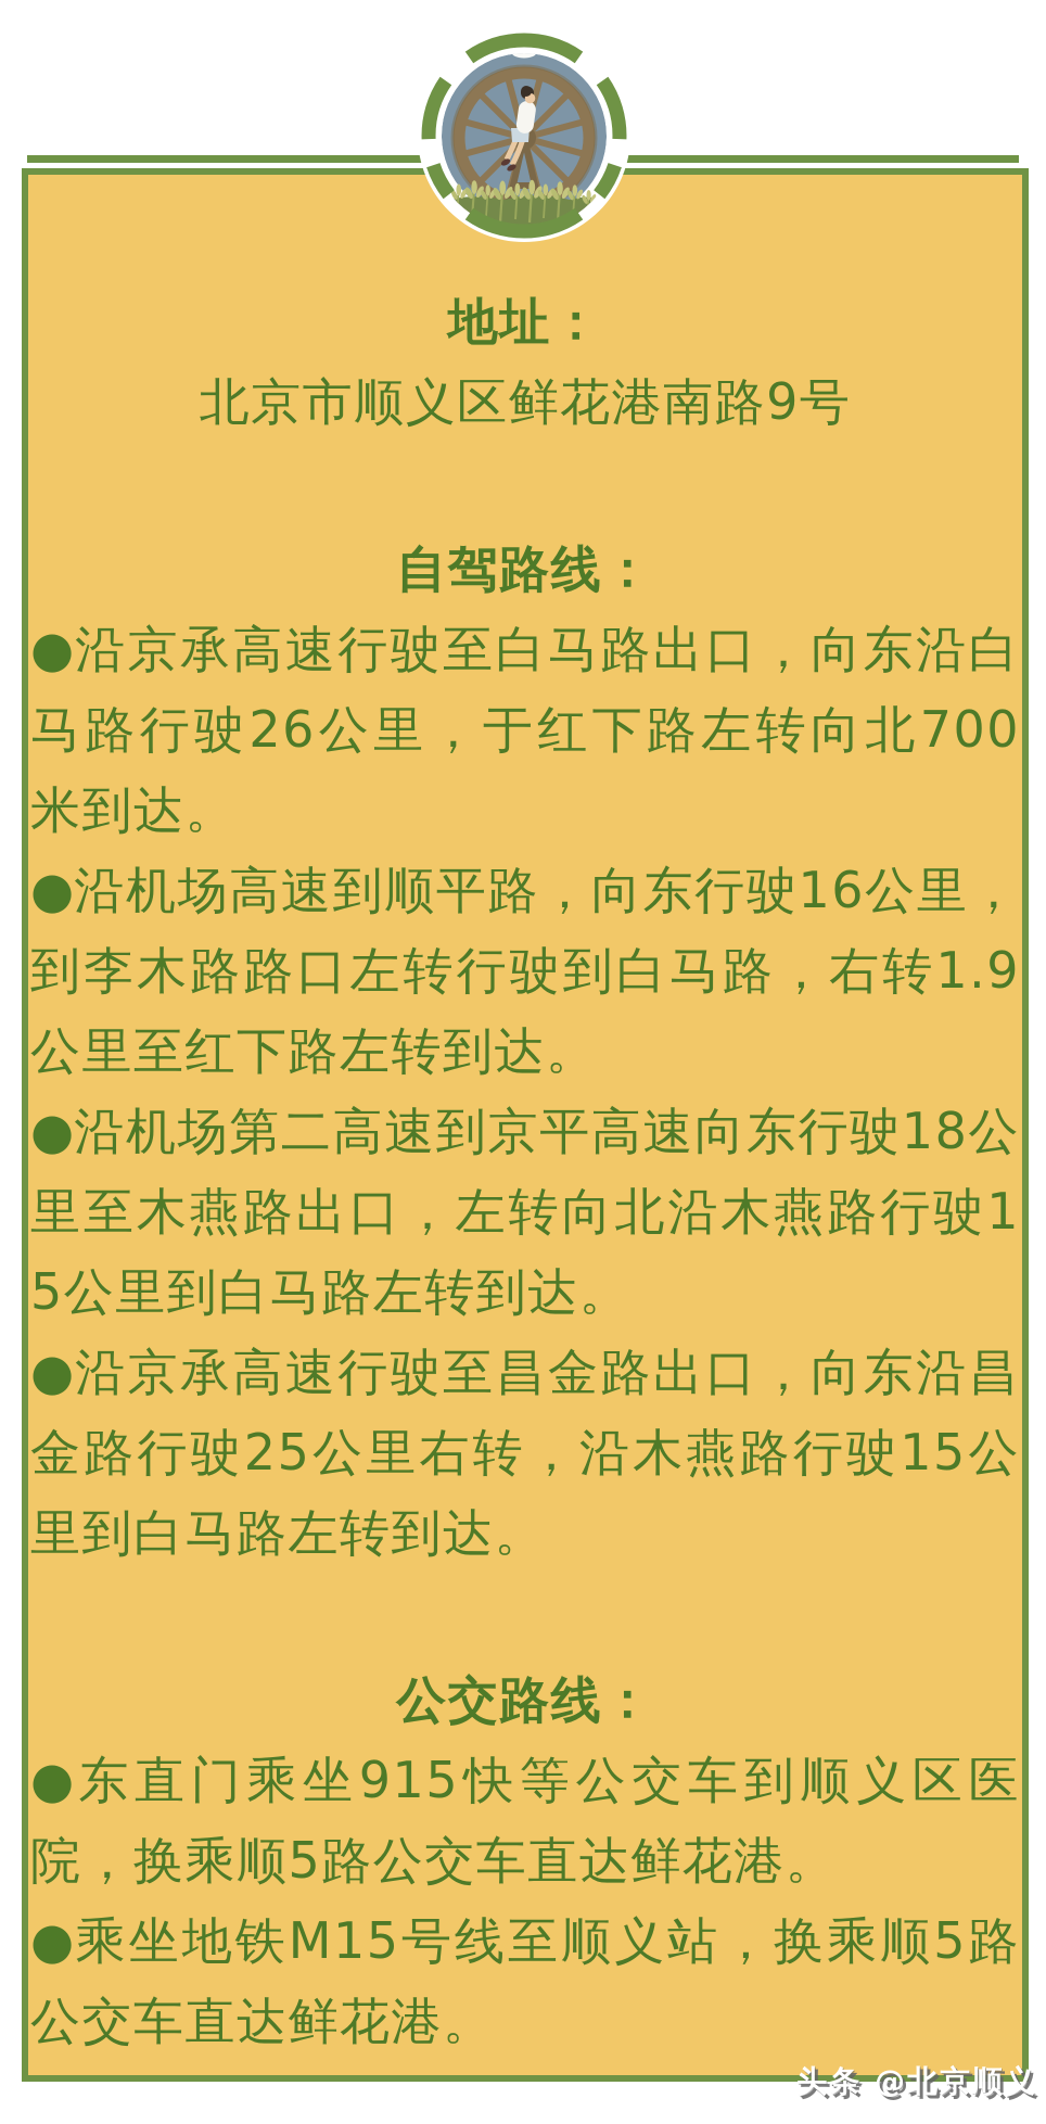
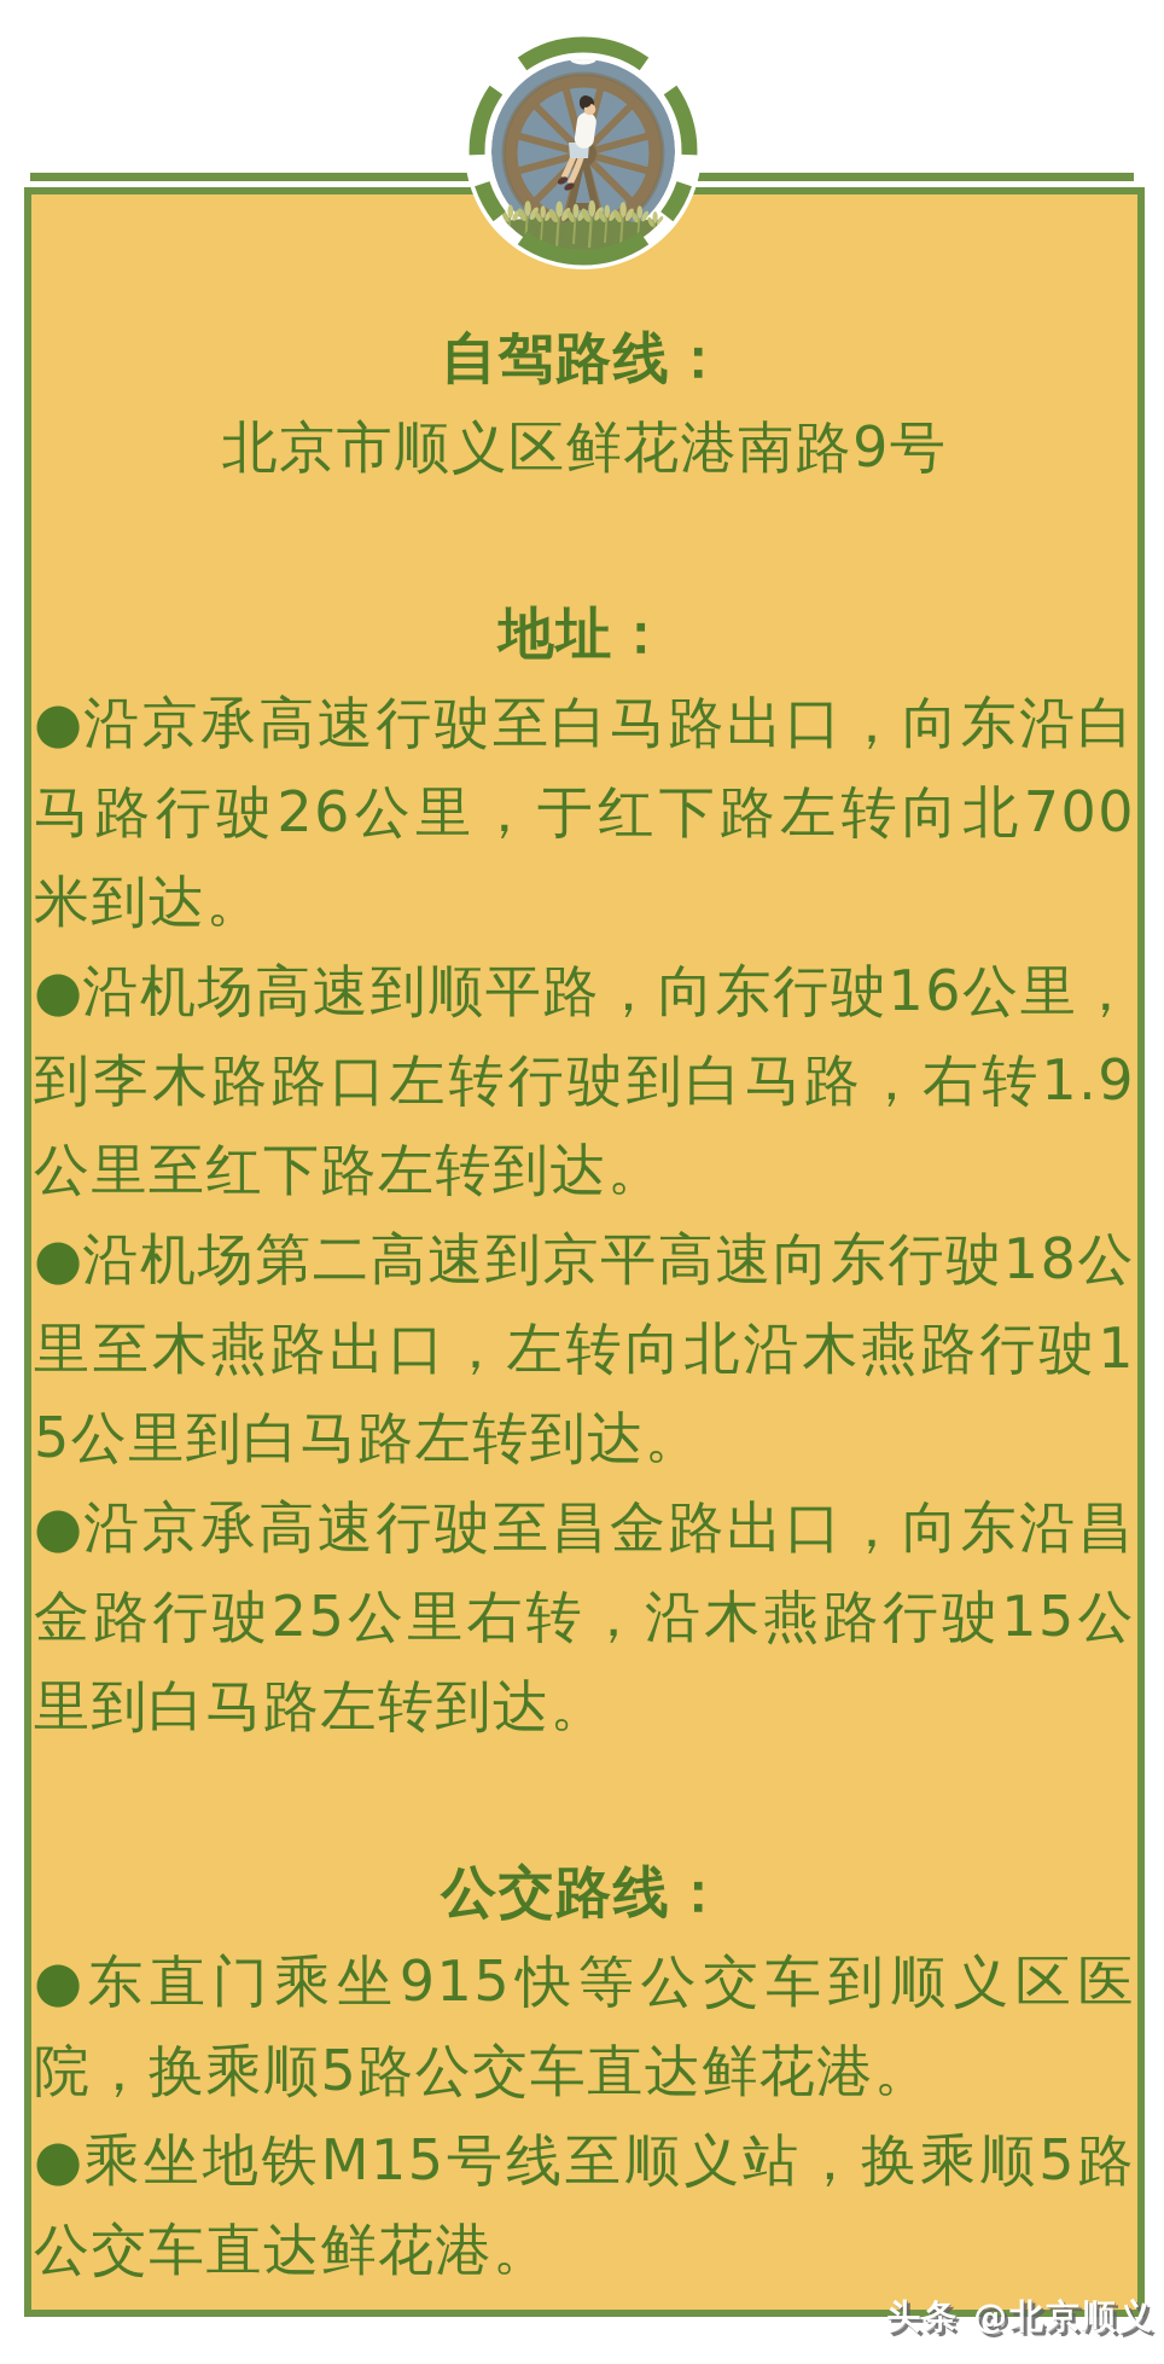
- 地址：
+ 自驾路线：
  北京市顺义区鲜花港南路9号
- 自驾路线：
+ 地址：
  ●沿京承高速行驶至白马路出口，向东沿白马路行驶26公里，于红下路左转向北700米到达。
  ●沿机场高速到顺平路，向东行驶16公里，到李木路路口左转行驶到白马路，右转1.9公里至红下路左转到达。
  ●沿机场第二高速到京平高速向东行驶18公里至木燕路出口，左转向北沿木燕路行驶15公里到白马路左转到达。
  ●沿京承高速行驶至昌金路出口，向东沿昌金路行驶25公里右转，沿木燕路行驶15公里到白马路左转到达。
  公交路线：
  ●东直门乘坐915快等公交车到顺义区医院，换乘顺5路公交车直达鲜花港。
  ●乘坐地铁M15号线至顺义站，换乘顺5路公交车直达鲜花港。
  头条 @北京顺义
